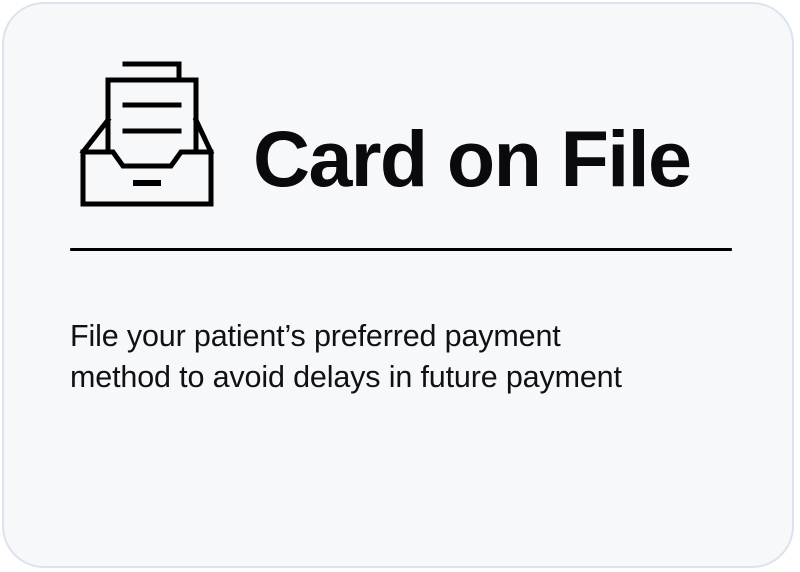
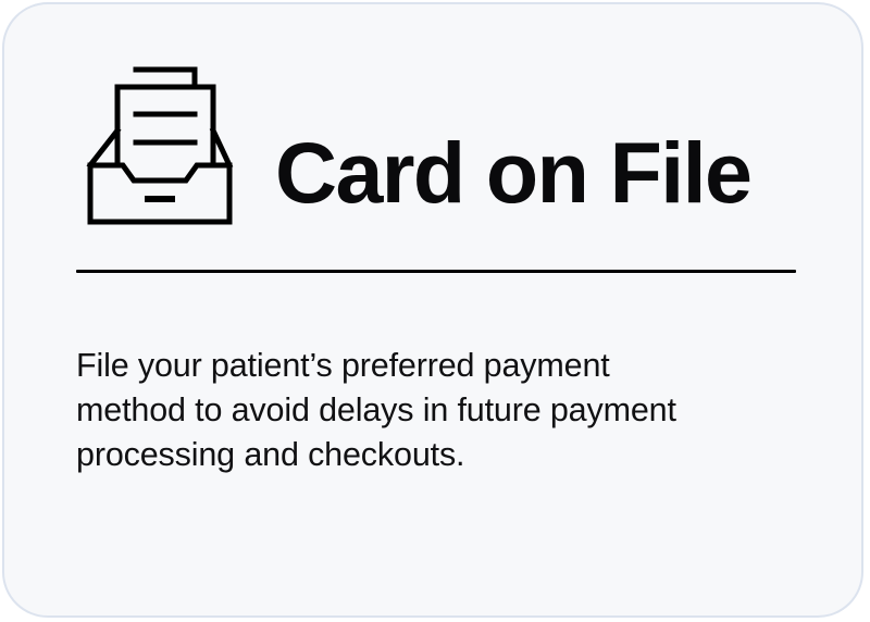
  Card on File
  File your patient’s preferred payment
  method to avoid delays in future payment
+ processing and checkouts.
